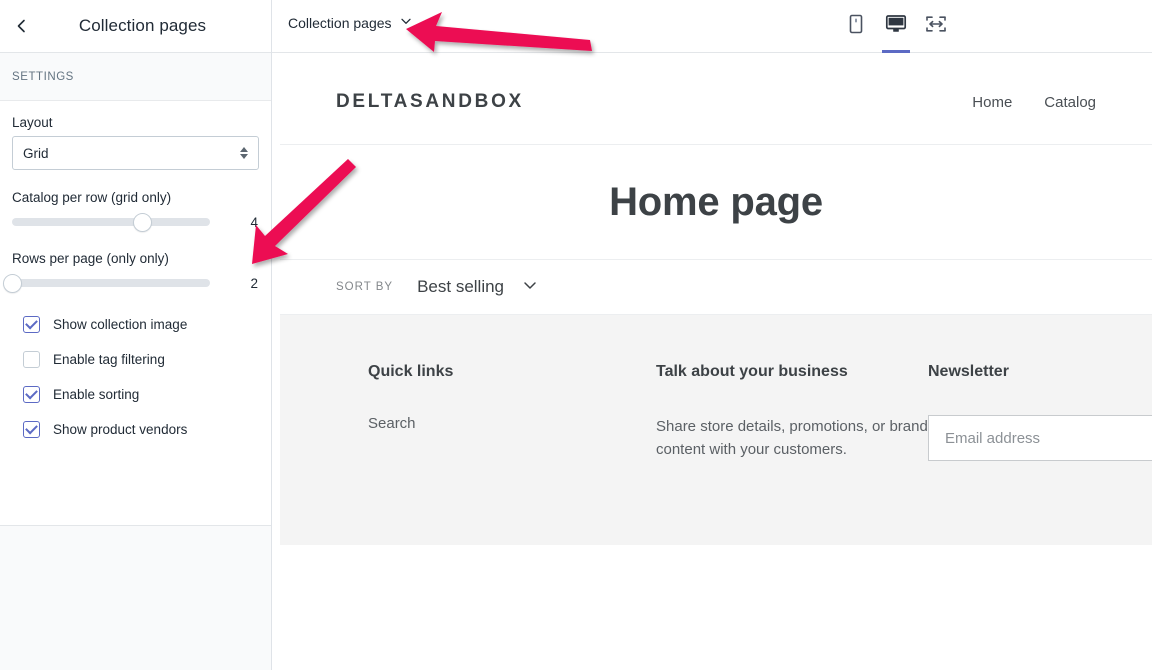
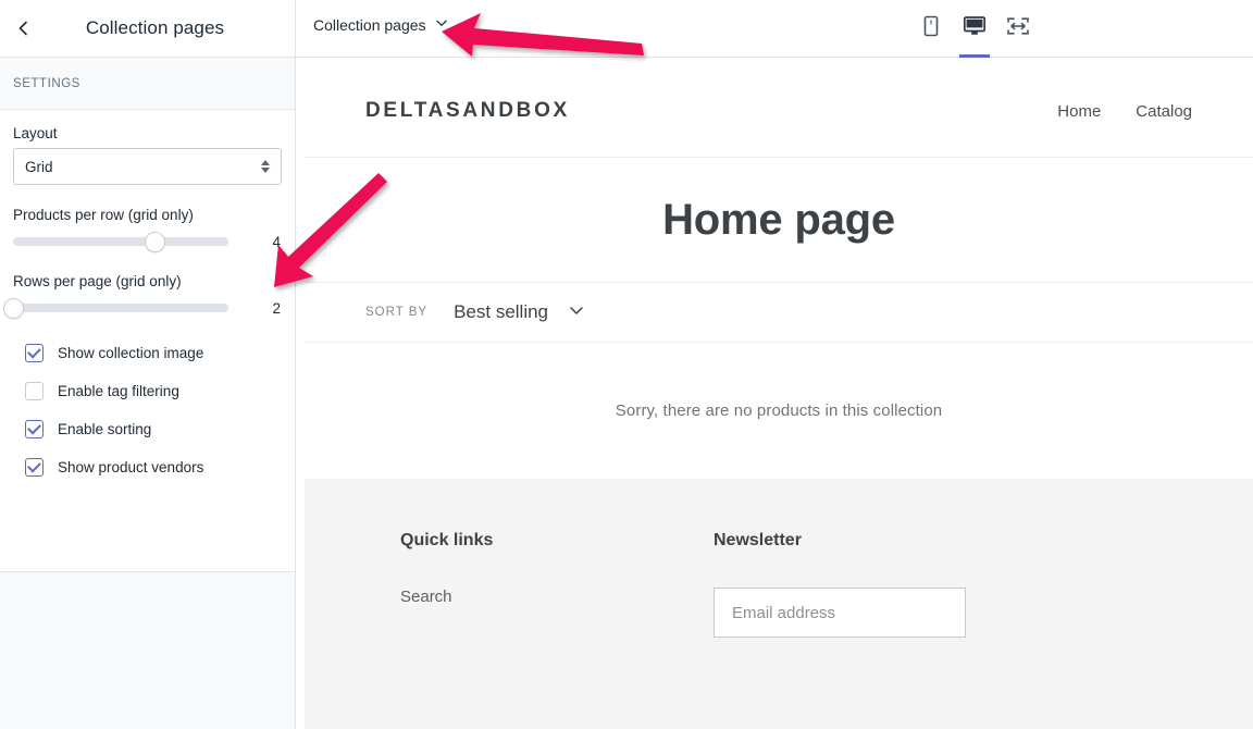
  Collection pages
  SETTINGS
  Layout
  Grid
- Catalog per row (grid only)
+ Products per row (grid only)
  4
- Rows per page (only only)
+ Rows per page (grid only)
  2
  Show collection image
  Enable tag filtering
  Enable sorting
  Show product vendors
  Collection pages
  DELTASANDBOX
  Home
  Catalog
  Home page
  SORT BY
  Best selling
+ Sorry, there are no products in this collection
  Quick links
  Search
- Talk about your business
- Share store details, promotions, or brand content with your customers.
  Newsletter
  Email address
